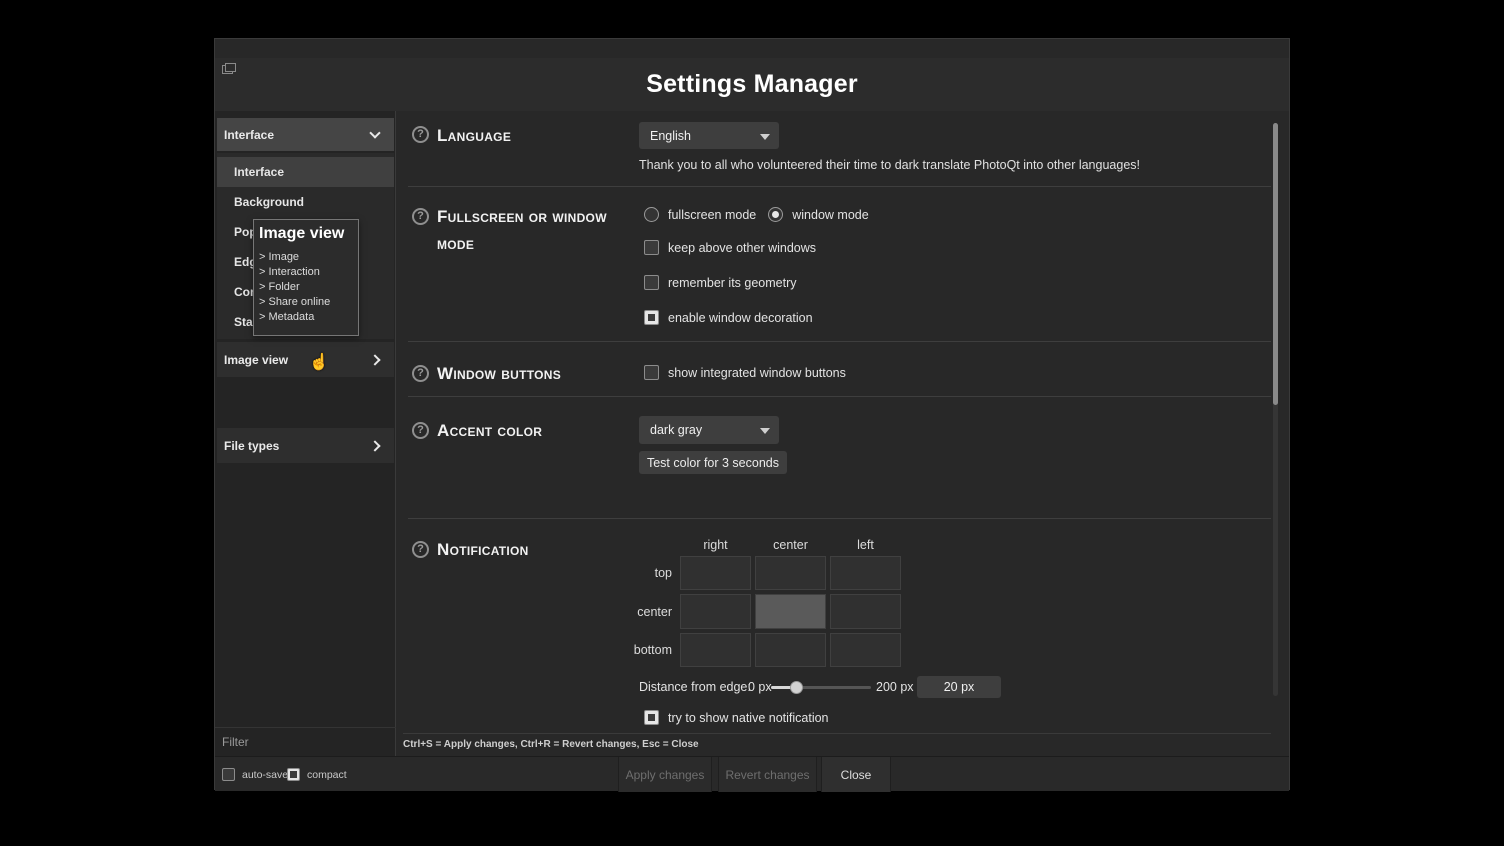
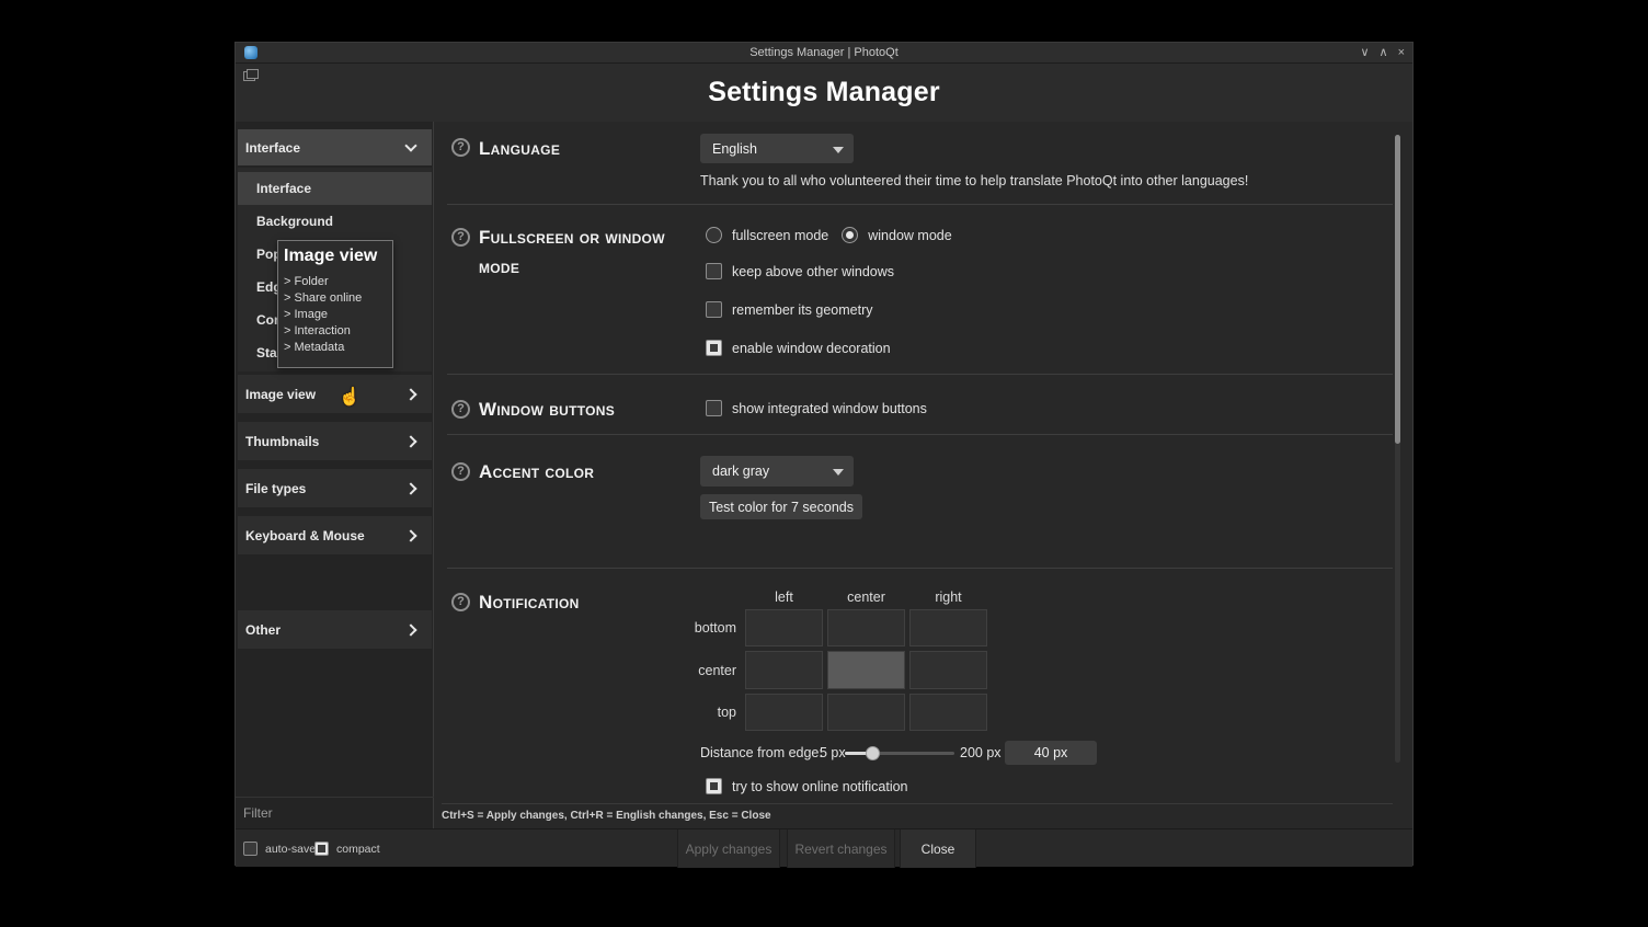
+ Settings Manager | PhotoQt
+ ∨
+ ∧
+ ×
  Settings Manager
  Interface
  Interface
  Background
  Sta
  Image view
+ Thumbnails
  File types
+ Keyboard & Mouse
+ Other
  Filter
  Image view
- > Image
+ > Folder
- > Interaction
+ > Share online
- > Folder
+ > Image
- > Share online
+ > Interaction
  > Metadata
  ☝
  ?
  Language
  English
- Thank you to all who volunteered their time to dark translate PhotoQt into other languages!
+ Thank you to all who volunteered their time to help translate PhotoQt into other languages!
  ?
  Fullscreen or window mode
  fullscreen mode
  window mode
  keep above other windows
  remember its geometry
  enable window decoration
  ?
  Window buttons
  show integrated window buttons
  ?
  Accent color
  dark gray
- Test color for 3 seconds
+ Test color for 7 seconds
  ?
  Notification
- right
+ left
  center
- left
+ right
- top
+ bottom
  center
- bottom
+ top
  Distance from edge:
- 0 px
+ 5 px
  200 px
- 20 px
+ 40 px
- try to show native notification
+ try to show online notification
- Ctrl+S = Apply changes, Ctrl+R = Revert changes, Esc = Close
+ Ctrl+S = Apply changes, Ctrl+R = English changes, Esc = Close
  auto-save
  compact
  Apply changes
  Revert changes
  Close
